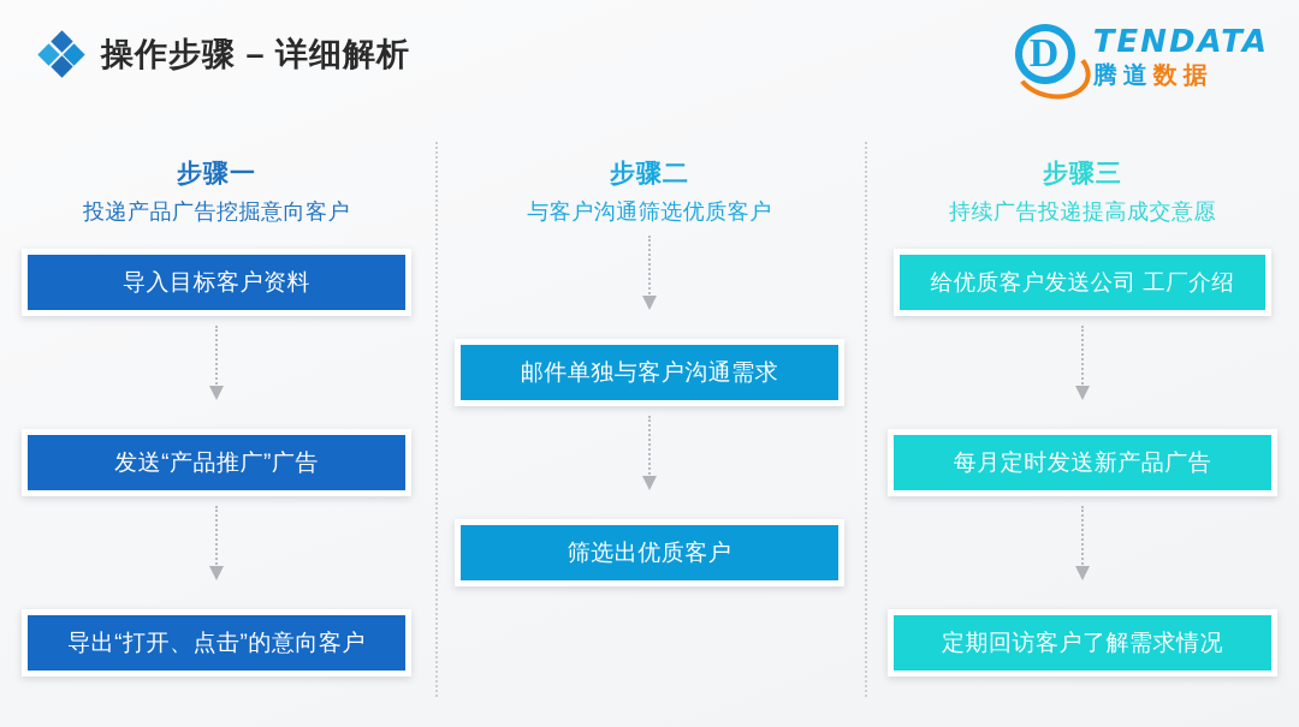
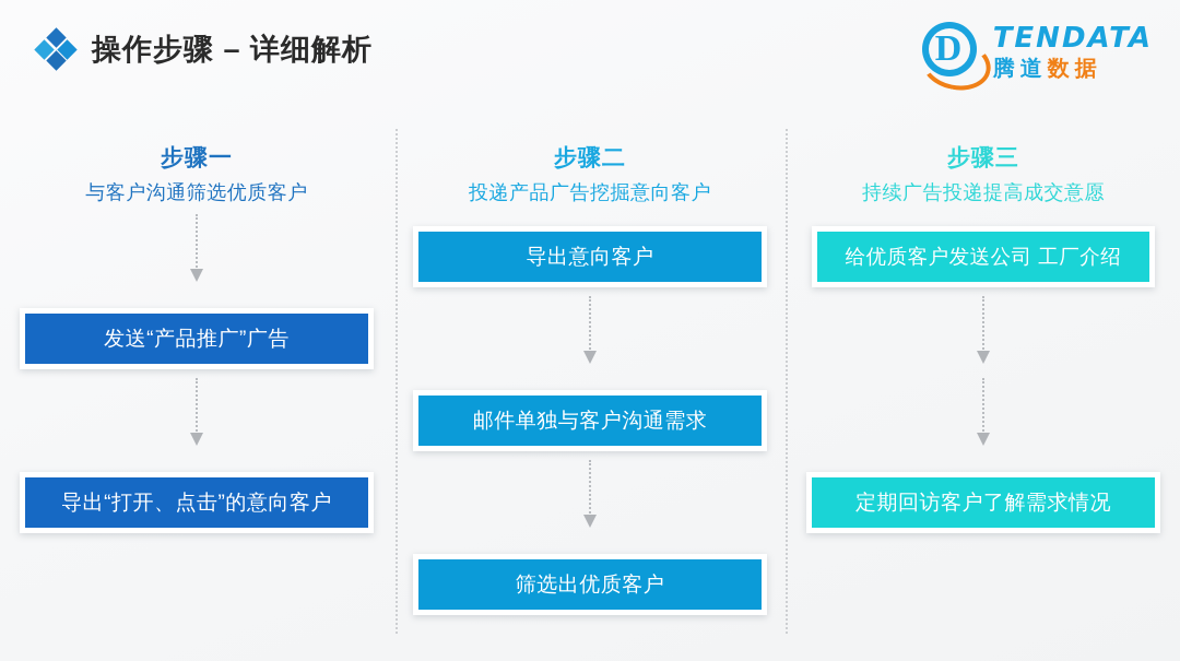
  操作步骤 – 详细解析
  D
  TENDATA
  腾道数据
  步骤一
- 投递产品广告挖掘意向客户
+ 与客户沟通筛选优质客户
- 导入目标客户资料
  发送“产品推广”广告
  导出“打开、点击”的意向客户
  步骤二
- 与客户沟通筛选优质客户
+ 投递产品广告挖掘意向客户
+ 导出意向客户
  邮件单独与客户沟通需求
  筛选出优质客户
  步骤三
  持续广告投递提高成交意愿
  给优质客户发送公司 工厂介绍
- 每月定时发送新产品广告
  定期回访客户了解需求情况
